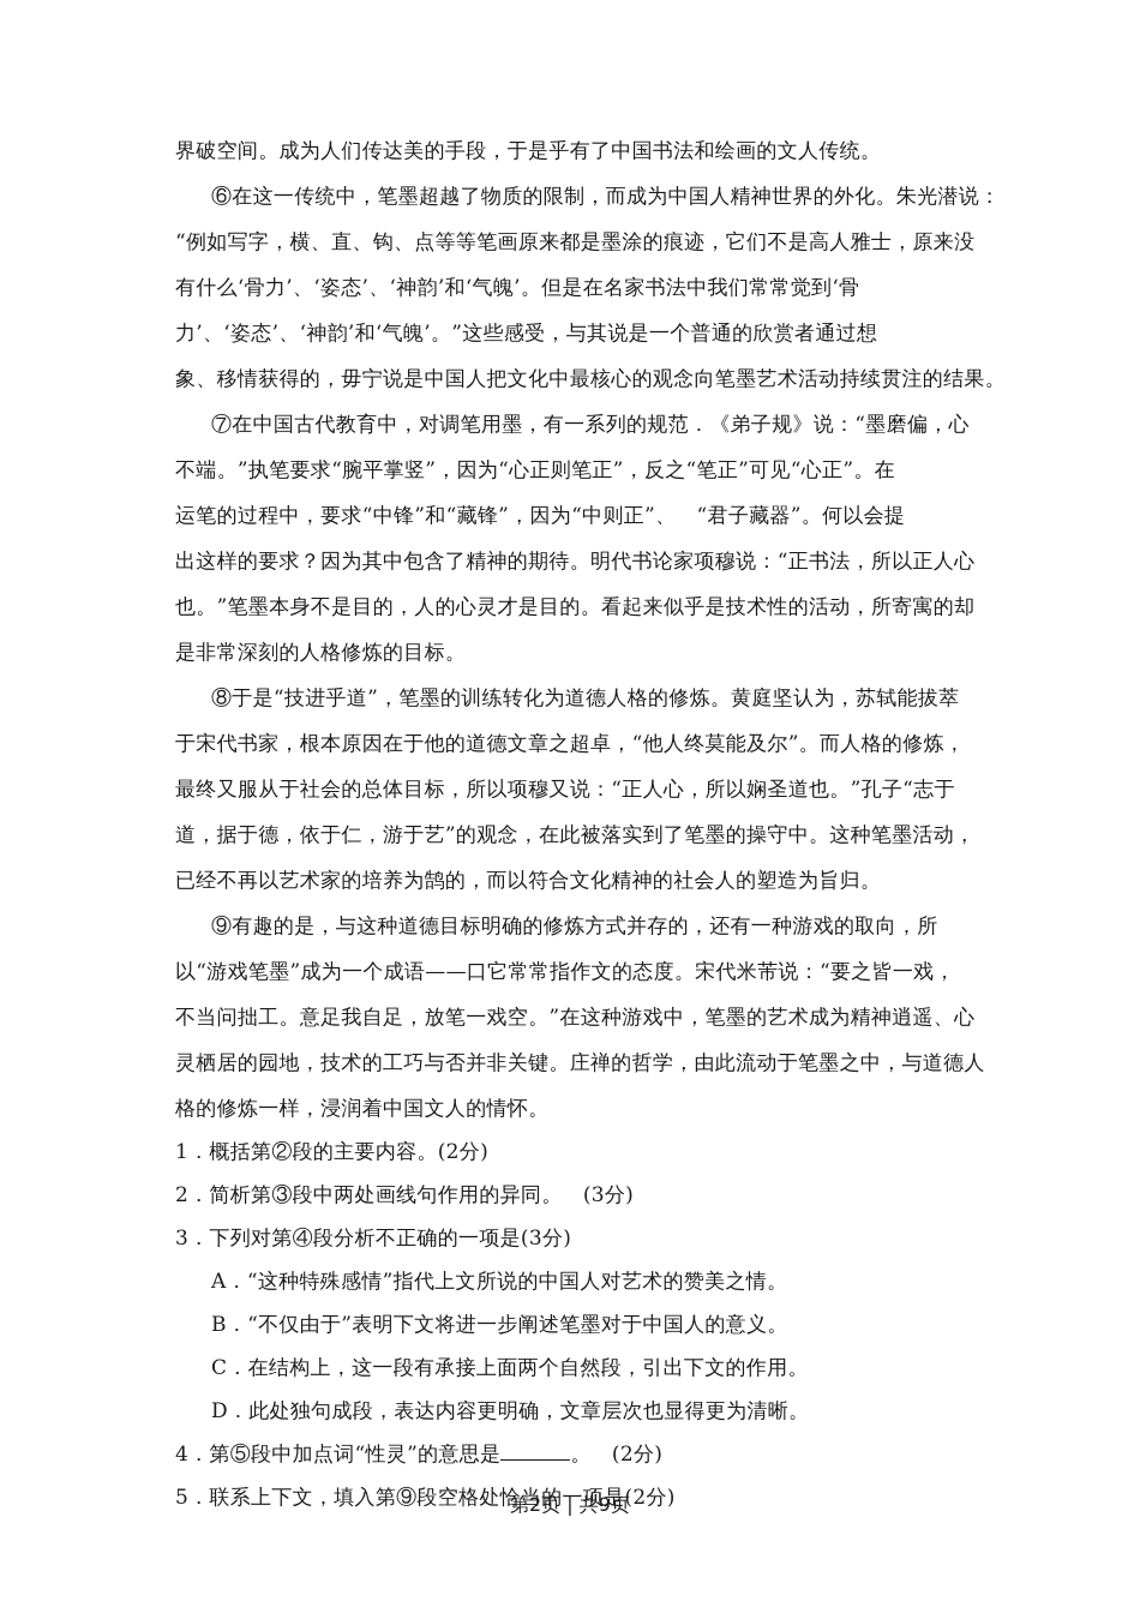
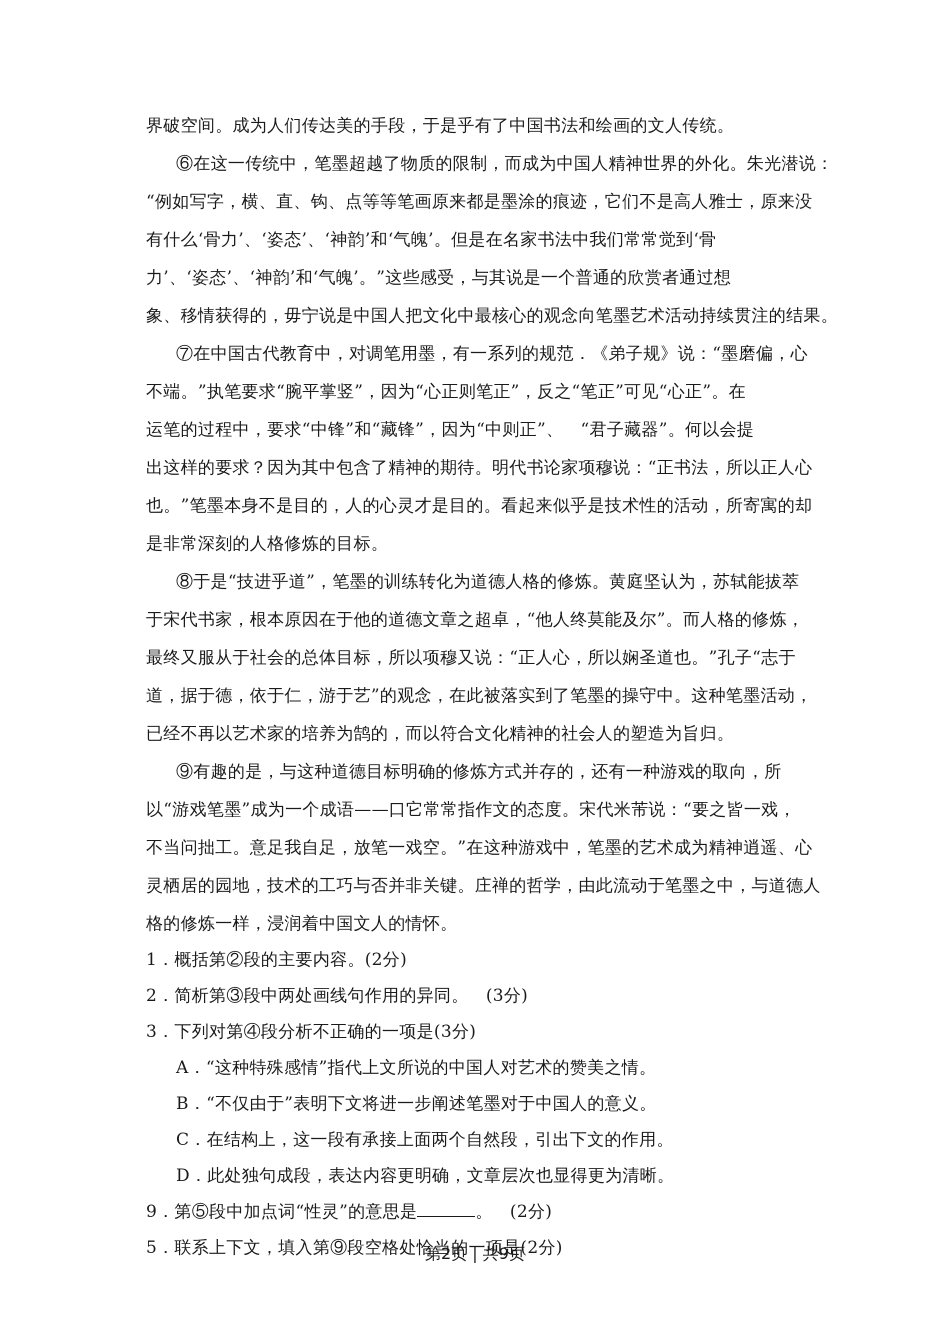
  界破空间。成为人们传达美的手段，于是乎有了中国书法和绘画的文人传统。
  ⑥在这一传统中，笔墨超越了物质的限制，而成为中国人精神世界的外化。朱光潜说：
  “例如写字，横、直、钩、点等等笔画原来都是墨涂的痕迹，它们不是高人雅士，原来没
  有什么‘骨力’、‘姿态’、‘神韵’和‘气魄’。但是在名家书法中我们常常觉到‘骨
  力’、‘姿态’、‘神韵’和‘气魄’。”这些感受，与其说是一个普通的欣赏者通过想
  象、移情获得的，毋宁说是中国人把文化中最核心的观念向笔墨艺术活动持续贯注的结果。
  ⑦在中国古代教育中，对调笔用墨，有一系列的规范．《弟子规》说：“墨磨偏，心
  不端。”执笔要求“腕平掌竖”，因为“心正则笔正”，反之“笔正”可见“心正”。在
  运笔的过程中，要求“中锋”和“藏锋”，因为“中则正”、 “君子藏器”。何以会提
  出这样的要求？因为其中包含了精神的期待。明代书论家项穆说：“正书法，所以正人心
  也。”笔墨本身不是目的，人的心灵才是目的。看起来似乎是技术性的活动，所寄寓的却
  是非常深刻的人格修炼的目标。
  ⑧于是“技进乎道”，笔墨的训练转化为道德人格的修炼。黄庭坚认为，苏轼能拔萃
  于宋代书家，根本原因在于他的道德文章之超卓，“他人终莫能及尔”。而人格的修炼，
  最终又服从于社会的总体目标，所以项穆又说：“正人心，所以娴圣道也。”孔子“志于
  道，据于德，依于仁，游于艺”的观念，在此被落实到了笔墨的操守中。这种笔墨活动，
  已经不再以艺术家的培养为鹄的，而以符合文化精神的社会人的塑造为旨归。
  ⑨有趣的是，与这种道德目标明确的修炼方式并存的，还有一种游戏的取向，所
  以“游戏笔墨”成为一个成语——口它常常指作文的态度。宋代米芾说：“要之皆一戏，
  不当问拙工。意足我自足，放笔一戏空。”在这种游戏中，笔墨的艺术成为精神逍遥、心
  灵栖居的园地，技术的工巧与否并非关键。庄禅的哲学，由此流动于笔墨之中，与道德人
  格的修炼一样，浸润着中国文人的情怀。
  1．概括第②段的主要内容。(2分)
  2．简析第③段中两处画线句作用的异同。 (3分)
  3．下列对第④段分析不正确的一项是(3分)
  A．“这种特殊感情”指代上文所说的中国人对艺术的赞美之情。
  B．“不仅由于”表明下文将进一步阐述笔墨对于中国人的意义。
  C．在结构上，这一段有承接上面两个自然段，引出下文的作用。
  D．此处独句成段，表达内容更明确，文章层次也显得更为清晰。
- 4．第⑤段中加点词“性灵”的意思是 。 (2分)
+ 9．第⑤段中加点词“性灵”的意思是 。 (2分)
  5．联系上下文，填入第⑨段空格处恰当的一项是(2分)
  第2页 | 共9页
